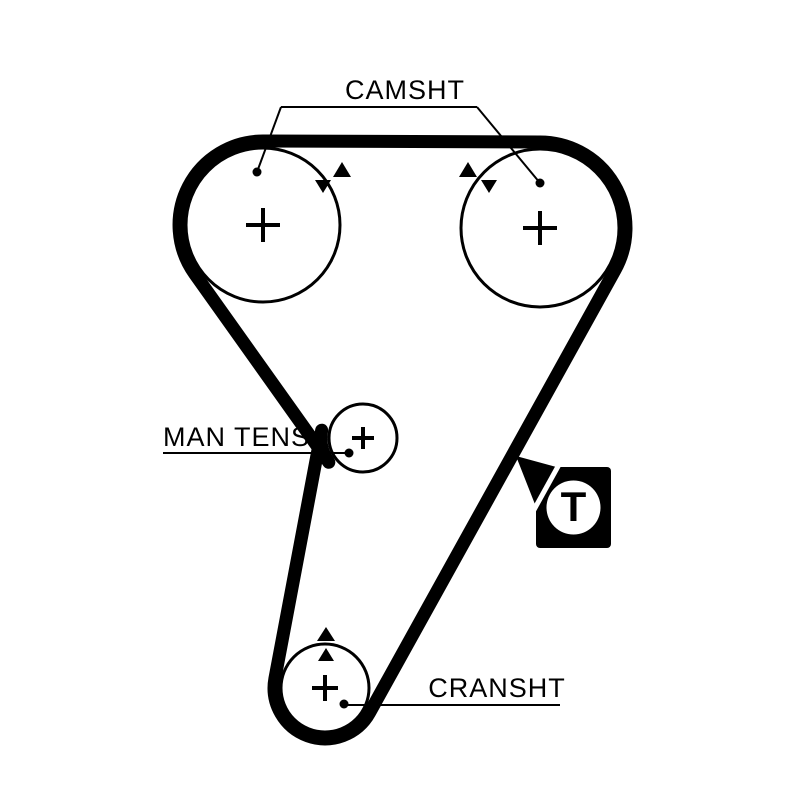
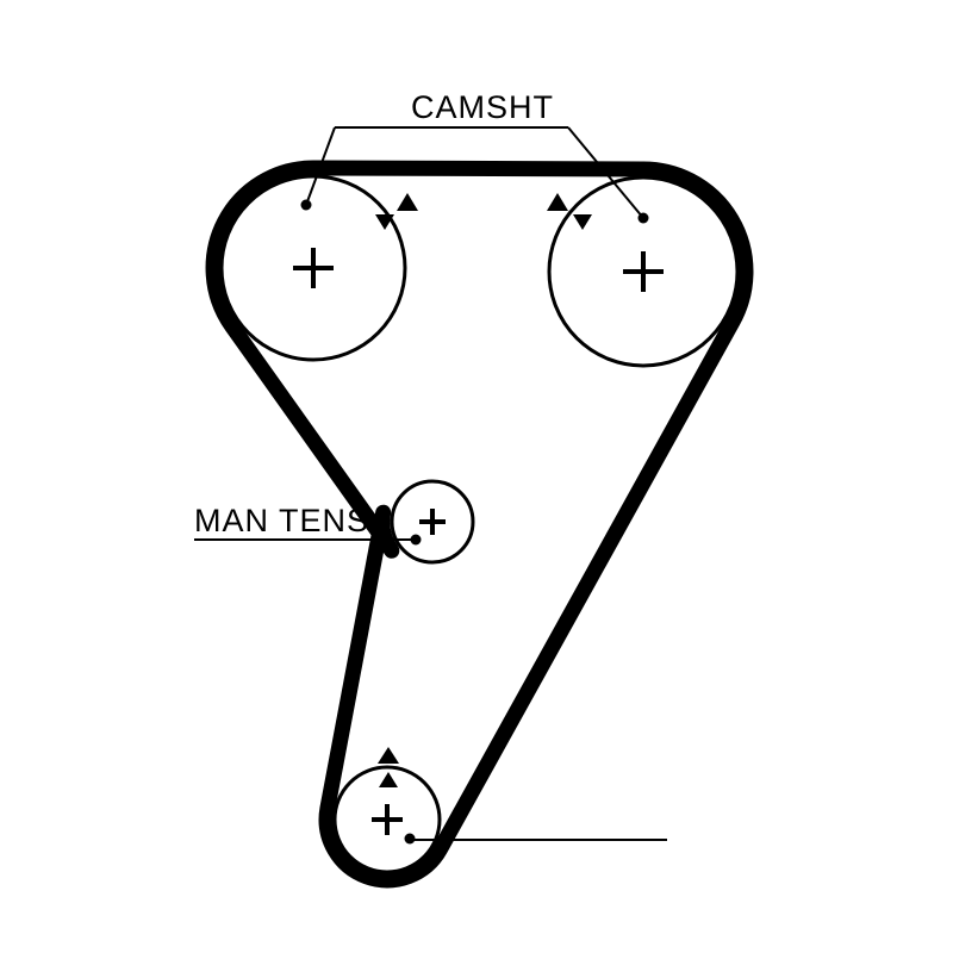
  CAMSHT
  MAN TENS
- CRANSHT
- T
